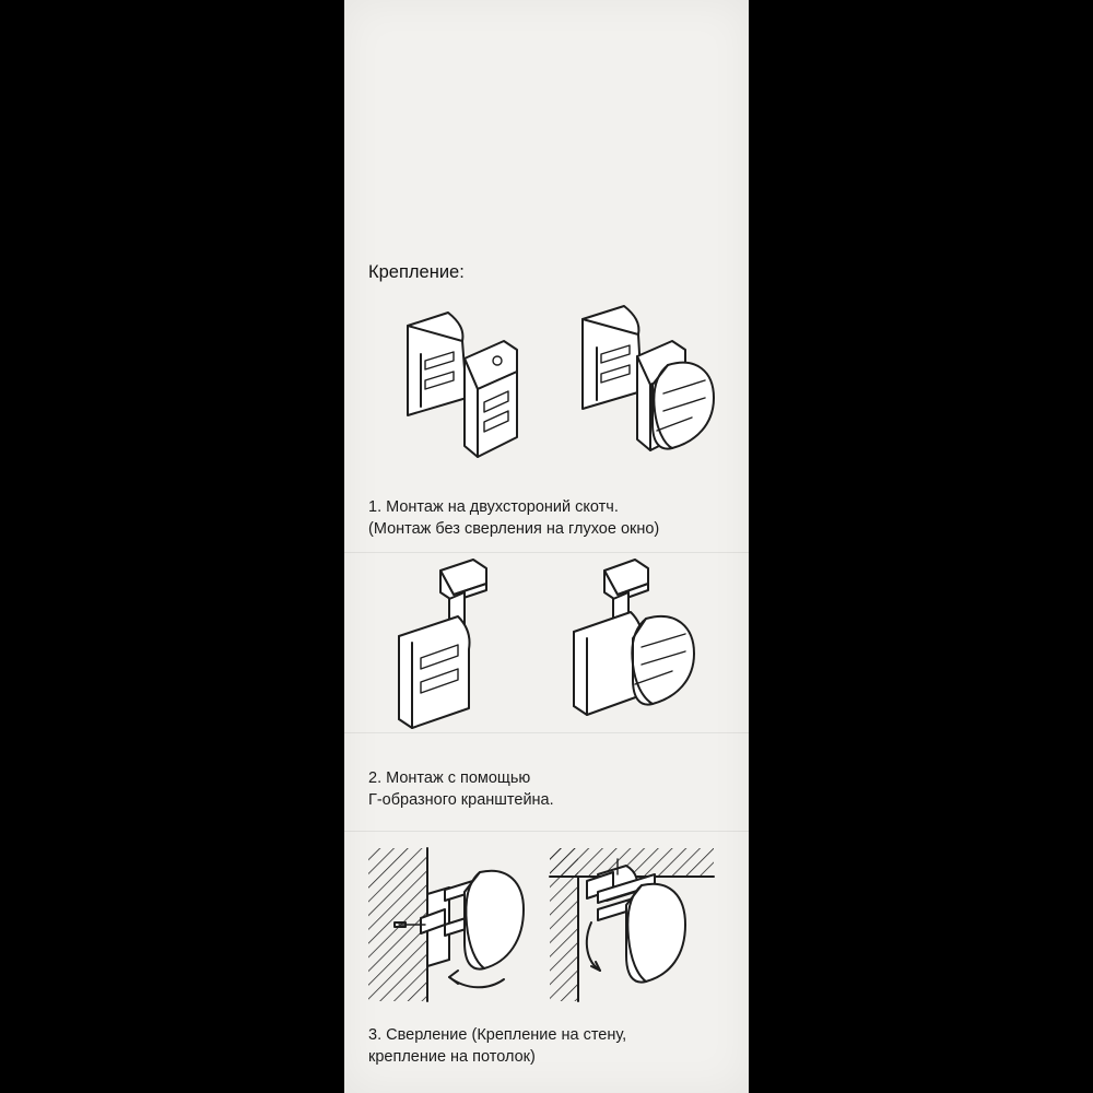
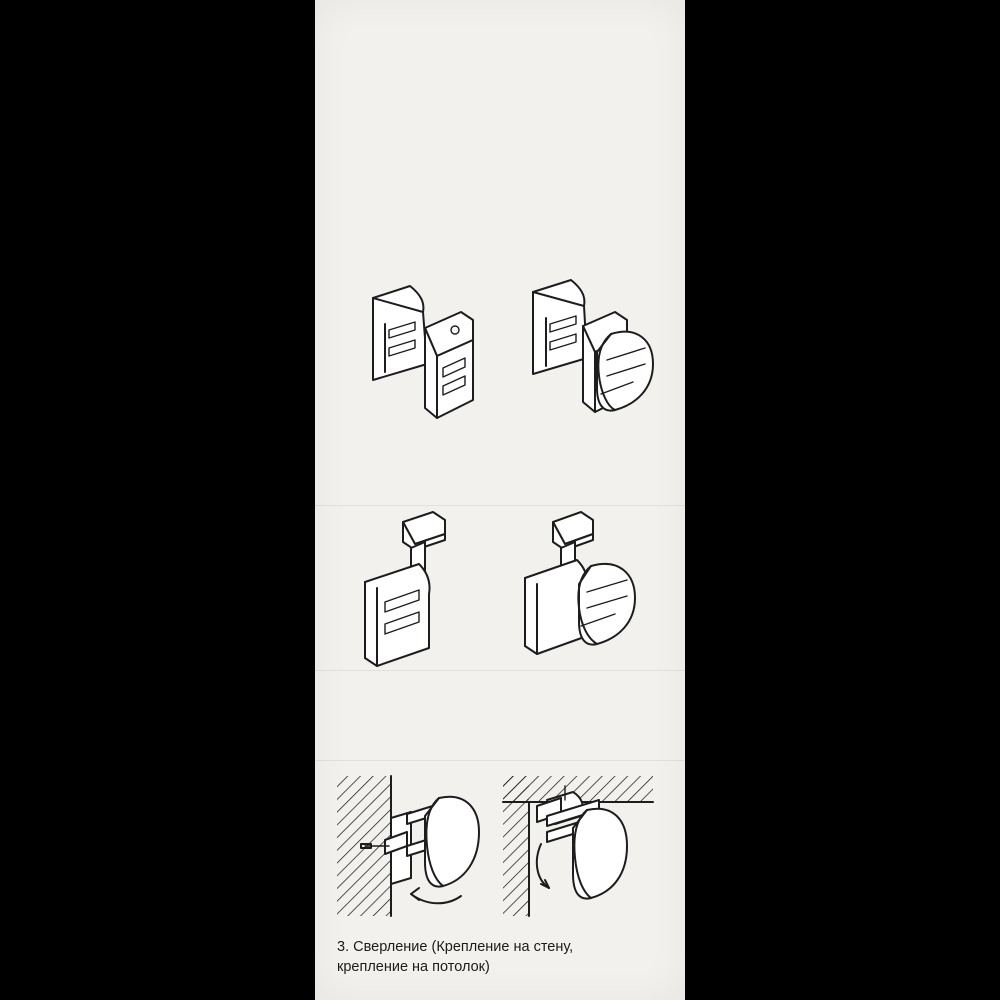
- Крепление:
- 1. Монтаж на двухстороний скотч.
- (Монтаж без сверления на глухое окно)
- 2. Монтаж с помощью
- Г-образного кранштейна.
  3. Сверление (Крепление на стену,
  крепление на потолок)
